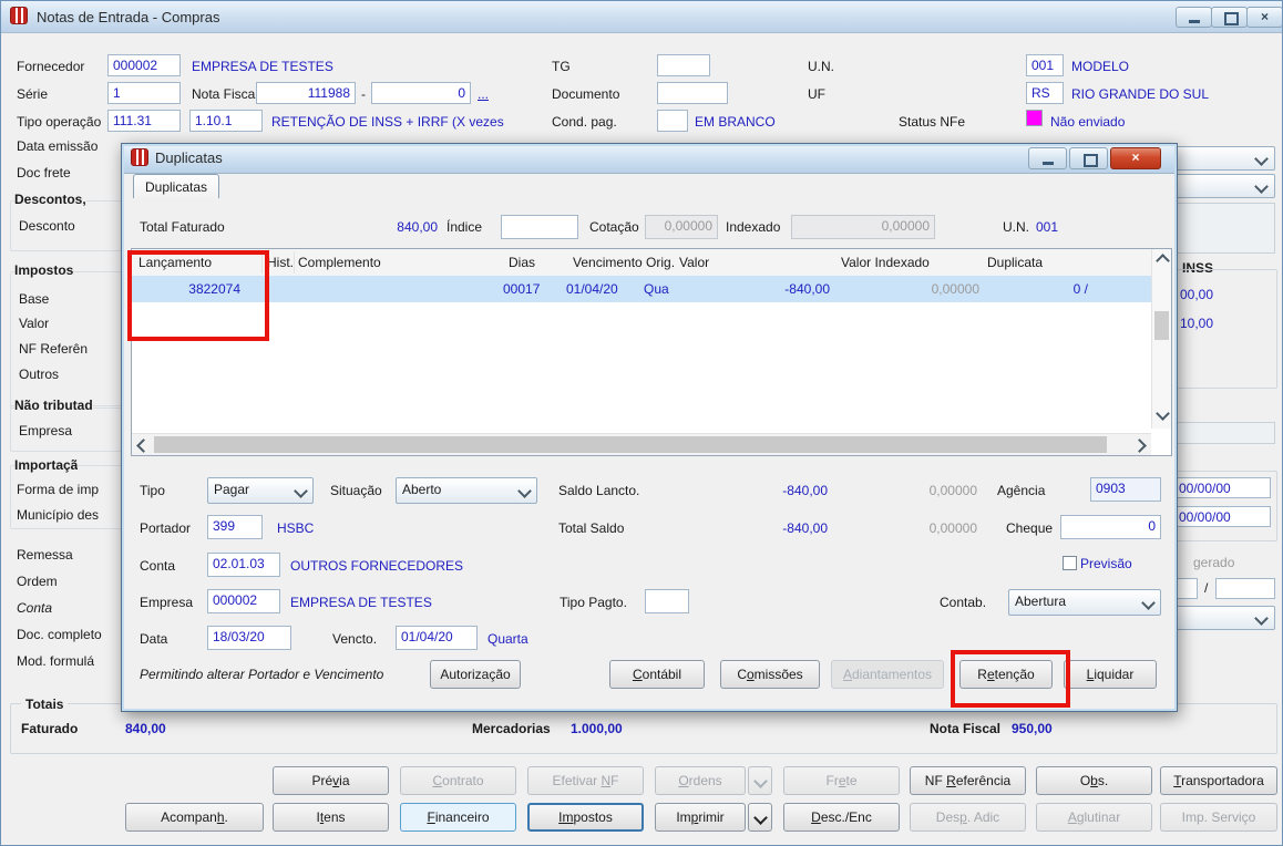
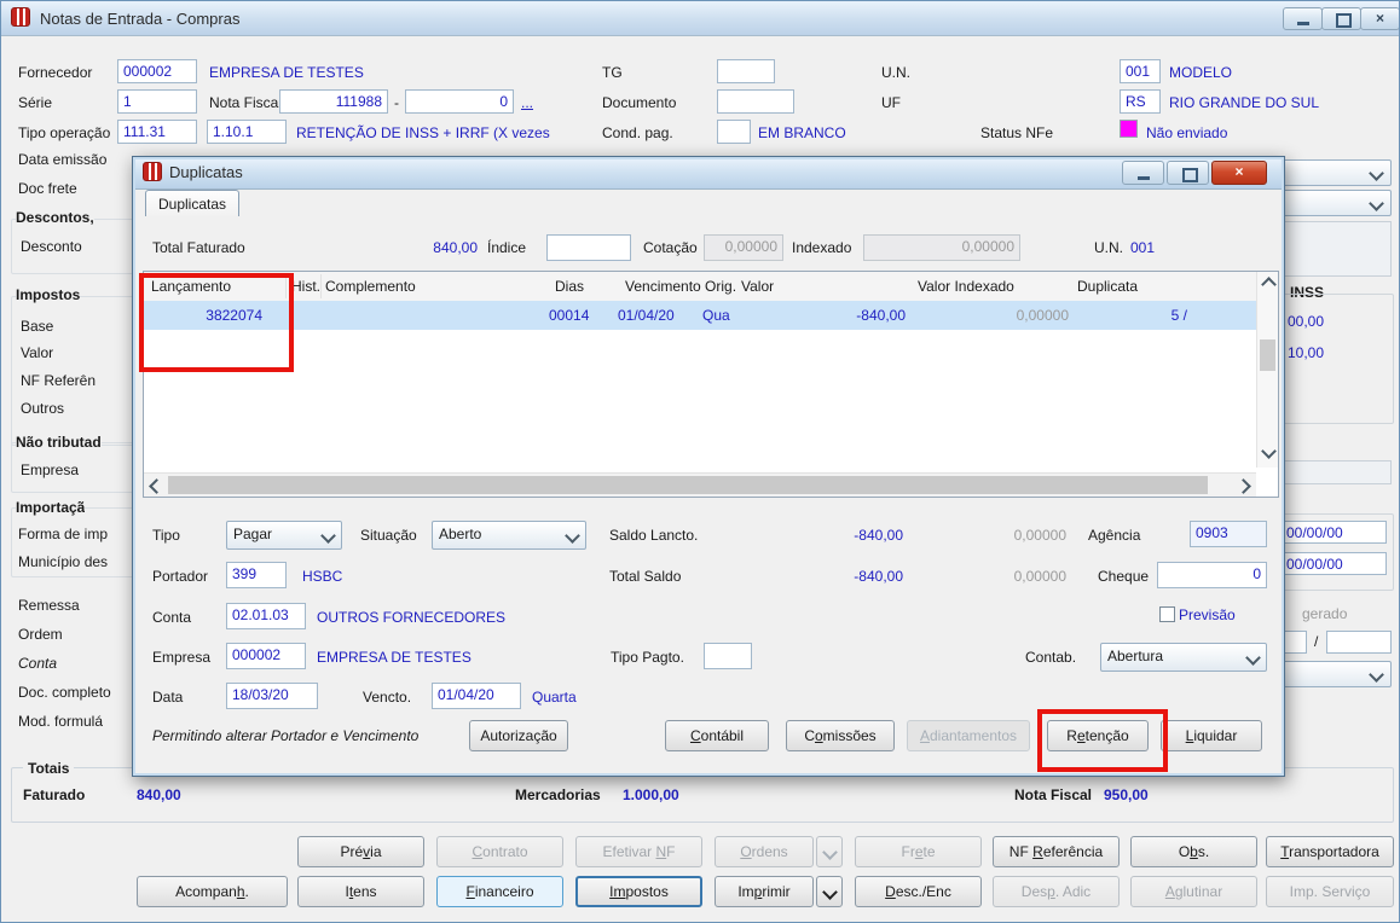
  Notas de Entrada - Compras
  ×
  Fornecedor
  000002
  EMPRESA DE TESTES
  TG
  U.N.
  001
  MODELO
  Série
  1
  Nota Fisca
  111988
  -
  0
  ...
  Documento
  UF
  RS
  RIO GRANDE DO SUL
  Tipo operação
  111.31
  1.10.1
  RETENÇÃO DE INSS + IRRF (X vezes
  Cond. pag.
  EM BRANCO
  Status NFe
  Não enviado
  Data emissão
  Doc frete
  Descontos,
  Desconto
  Impostos
  Base
  Valor
  NF Referên
  Outros
  Não tributad
  Empresa
  Importaçã
  Forma de imp
  Município des
  Remessa
  Ordem
  Conta
  Doc. completo
  Mod. formulá
  INSS
  00,00
  10,00
  00/00/00
  00/00/00
  gerado
  /
  Totais
  Faturado
  840,00
  Mercadorias
  1.000,00
  Nota Fiscal
  950,00
  Prévia
  Contrato
  Efetivar NF
  Ordens
  Frete
  NF Referência
  Obs.
  Transportadora
  Acompanh.
  Itens
  Financeiro
  Impostos
  Imprimir
  Desc./Enc
  Desp. Adic
  Aglutinar
  Imp. Serviço
  Duplicatas
  ×
  Duplicatas
  Total Faturado
  840,00
  Índice
  Cotação
  0,00000
  Indexado
  0,00000
  U.N.
  001
  Lançamento
  Hist.
  Complemento
  Dias
  Vencimento Orig.
  Valor
  Valor Indexado
  Duplicata
  3822074
- 00017
+ 00014
  01/04/20
  Qua
  -840,00
  0,00000
- 0 /
+ 5 /
  Tipo
  Pagar
  Situação
  Aberto
  Saldo Lancto.
  -840,00
  0,00000
  Agência
  0903
  Portador
  399
  HSBC
  Total Saldo
  -840,00
  0,00000
  Cheque
  0
  Conta
  02.01.03
  OUTROS FORNECEDORES
  Previsão
  Empresa
  000002
  EMPRESA DE TESTES
  Tipo Pagto.
  Contab.
  Abertura
  Data
  18/03/20
  Vencto.
  01/04/20
  Quarta
  Permitindo alterar Portador e Vencimento
  Autorização
  Contábil
  Comissões
  Adiantamentos
  Retenção
  Liquidar
